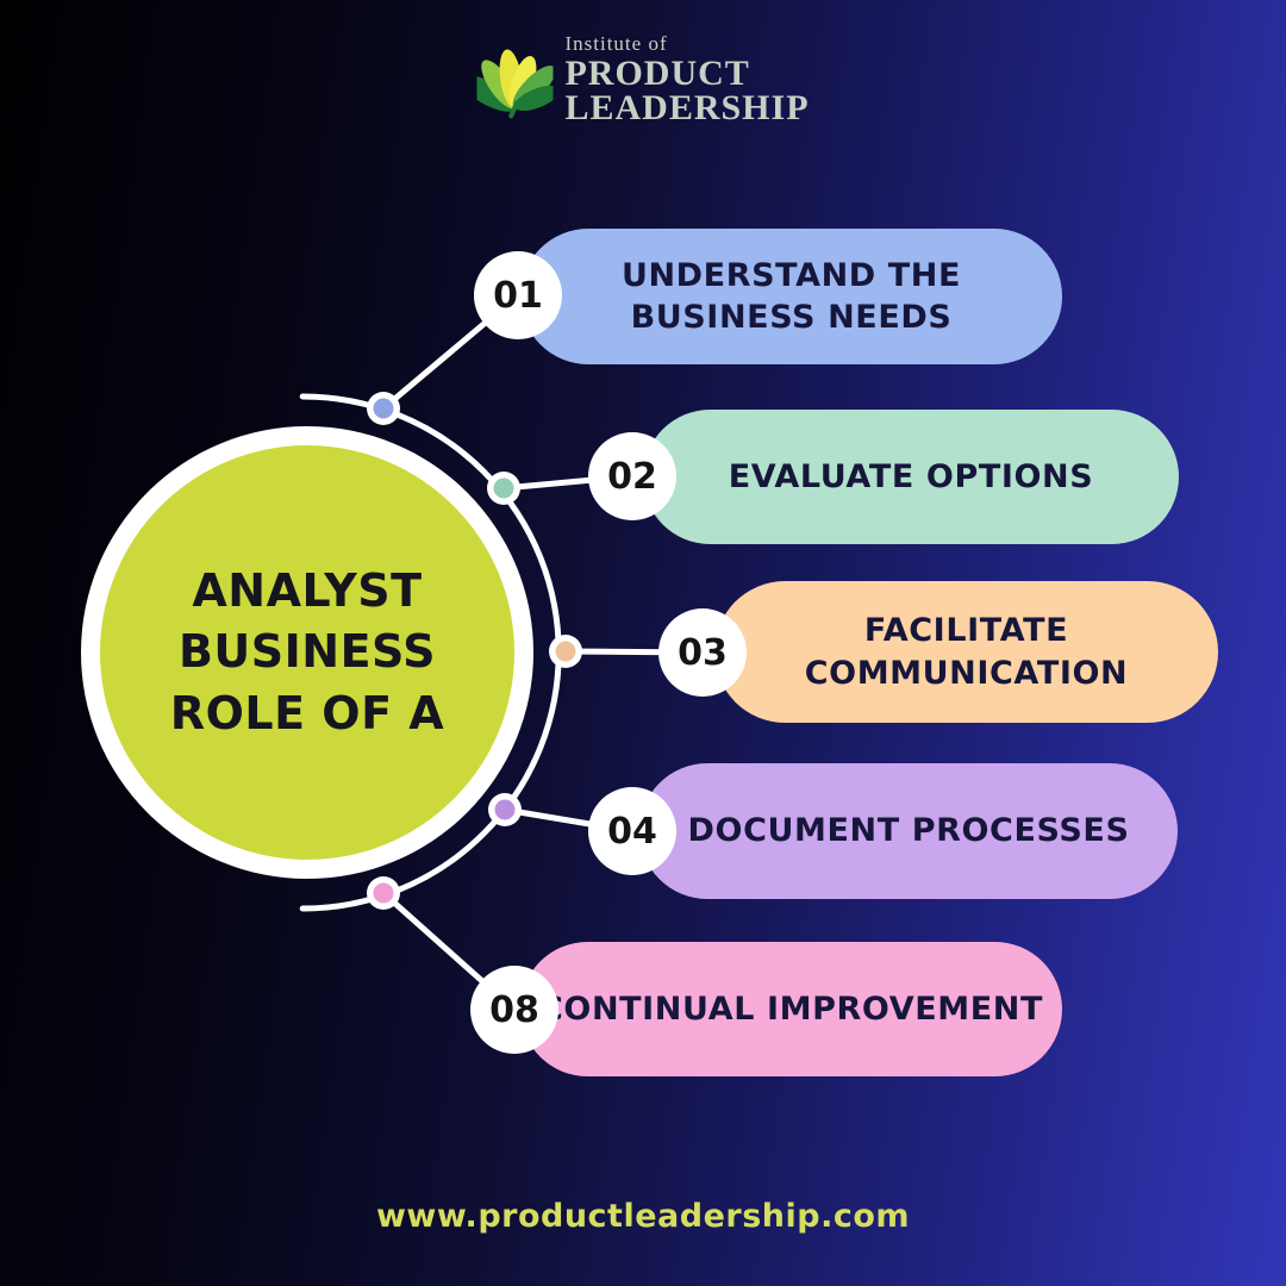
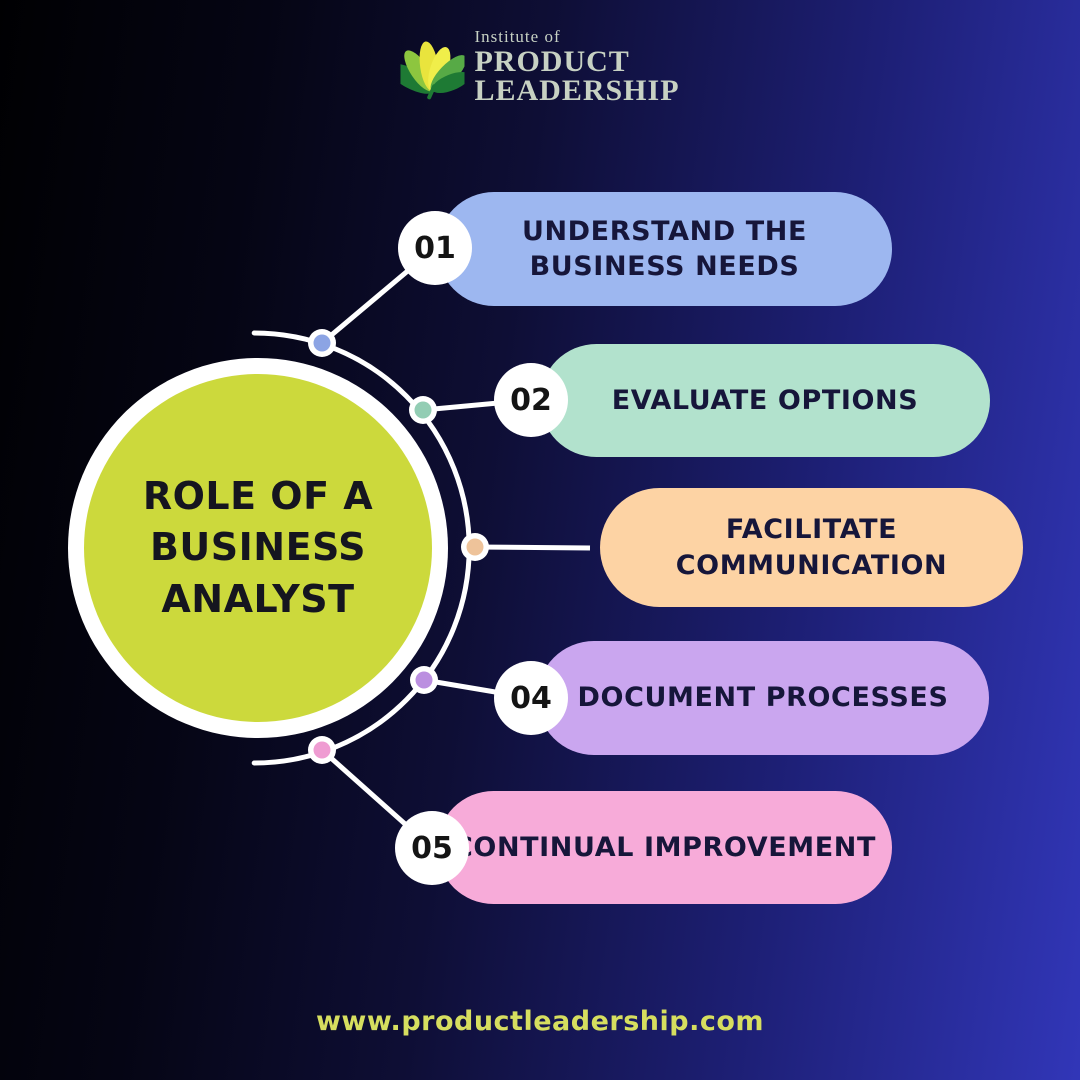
  Institute of
  PRODUCT
  LEADERSHIP
  UNDERSTAND THE BUSINESS NEEDS
  EVALUATE OPTIONS
  FACILITATE COMMUNICATION
  DOCUMENT PROCESSES
  ONTINUAL IMPROVEMENT
  01
  02
- 03
  04
- 08
+ 05
- ANALYST
+ ROLE OF A
  BUSINESS
- ROLE OF A
+ ANALYST
  www.productleadership.com
